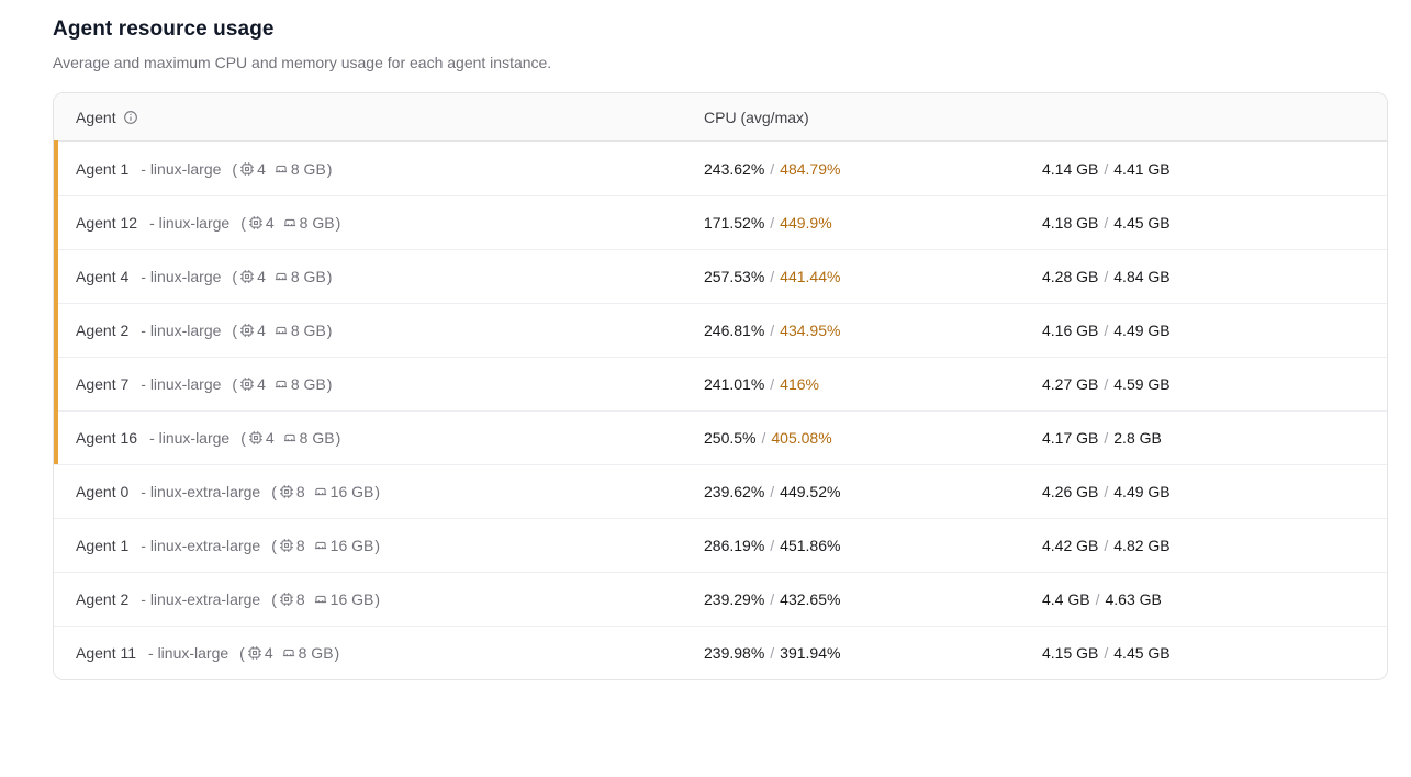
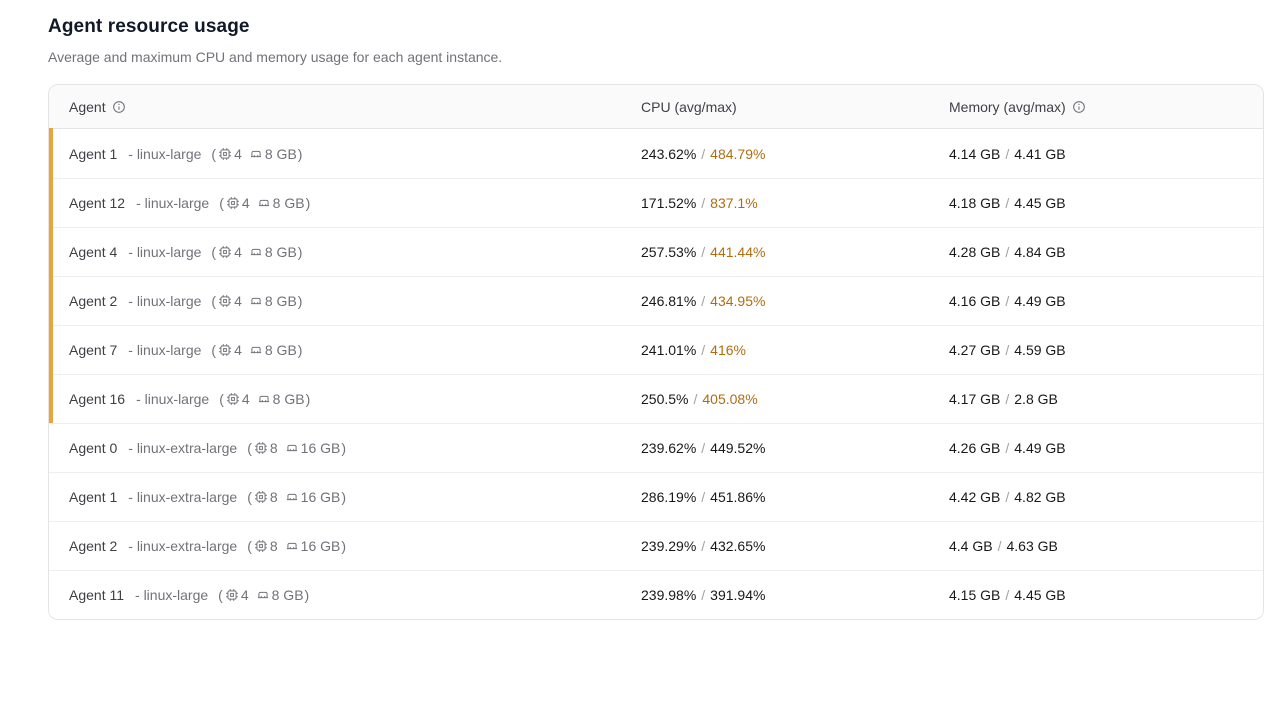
  Agent resource usage
  Average and maximum CPU and memory usage for each agent instance.
  Agent
  CPU (avg/max)
+ Memory (avg/max)
  Agent 1
  - linux-large
  (
  4
  8 GB
  )
  243.62%
  /
  484.79%
  4.14 GB
  /
  4.41 GB
  Agent 12
  - linux-large
  (
  4
  8 GB
  )
  171.52%
  /
- 449.9%
+ 837.1%
  4.18 GB
  /
  4.45 GB
  Agent 4
  - linux-large
  (
  4
  8 GB
  )
  257.53%
  /
  441.44%
  4.28 GB
  /
  4.84 GB
  Agent 2
  - linux-large
  (
  4
  8 GB
  )
  246.81%
  /
  434.95%
  4.16 GB
  /
  4.49 GB
  Agent 7
  - linux-large
  (
  4
  8 GB
  )
  241.01%
  /
  416%
  4.27 GB
  /
  4.59 GB
  Agent 16
  - linux-large
  (
  4
  8 GB
  )
  250.5%
  /
  405.08%
  4.17 GB
  /
  2.8 GB
  Agent 0
  - linux-extra-large
  (
  8
  16 GB
  )
  239.62%
  /
  449.52%
  4.26 GB
  /
  4.49 GB
  Agent 1
  - linux-extra-large
  (
  8
  16 GB
  )
  286.19%
  /
  451.86%
  4.42 GB
  /
  4.82 GB
  Agent 2
  - linux-extra-large
  (
  8
  16 GB
  )
  239.29%
  /
  432.65%
  4.4 GB
  /
  4.63 GB
  Agent 11
  - linux-large
  (
  4
  8 GB
  )
  239.98%
  /
  391.94%
  4.15 GB
  /
  4.45 GB
